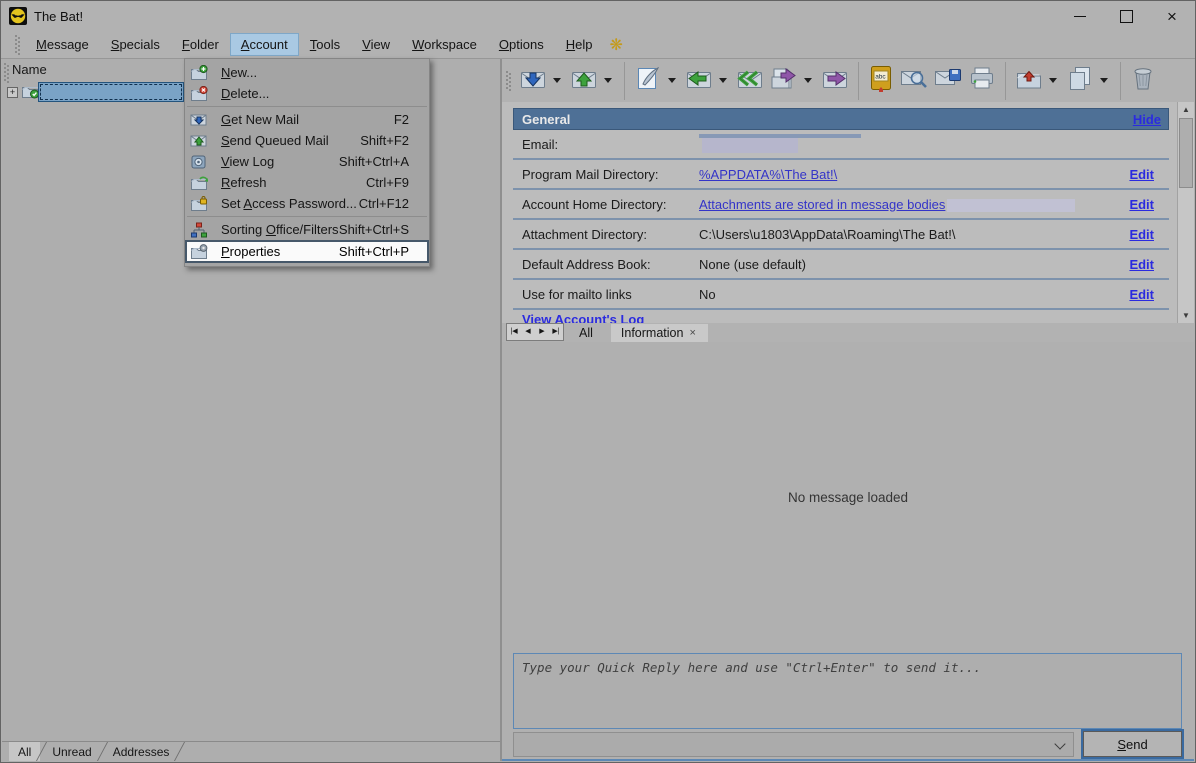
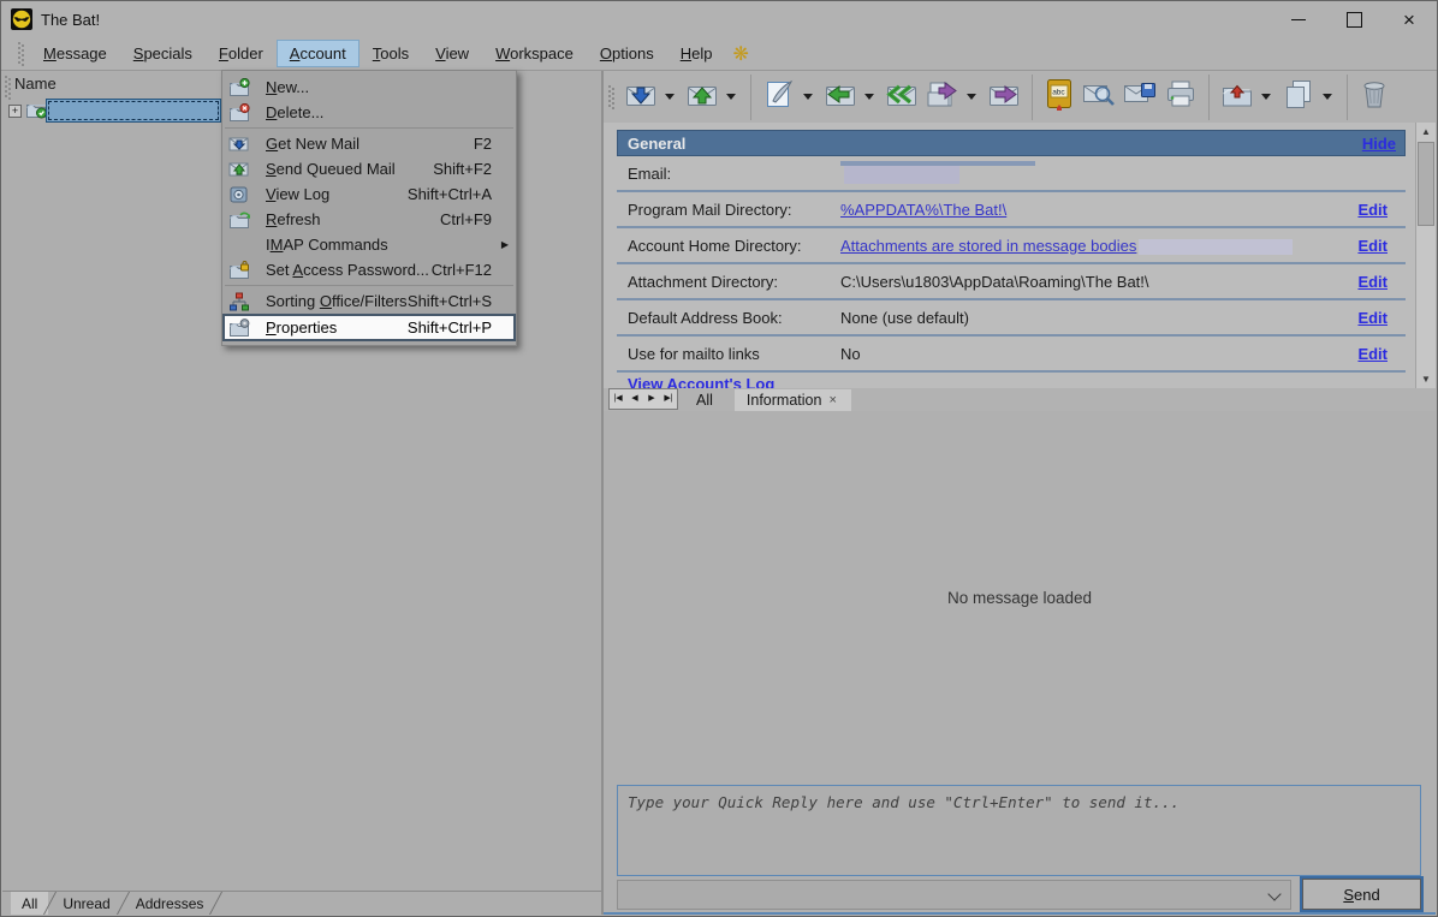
  The Bat!
  ×
  Message
  Specials
  Folder
  Account
  Tools
  View
  Workspace
  Options
  Help
  ❋
  Name
  +
  All
  Unread
  Addresses
  General
  Hide
  Email:
  Program Mail Directory:
  %APPDATA%\The Bat!\
  Edit
  Account Home Directory:
  Attachments are stored in message bodies
  Edit
  Attachment Directory:
  C:\Users\u1803\AppData\Roaming\The Bat!\
  Edit
  Default Address Book:
  None (use default)
  Edit
  Use for mailto links
  No
  Edit
  View Account's Log
  ▲
  ▼
  All
  Information
  ×
  No message loaded
  Type your Quick Reply here and use "Ctrl+Enter" to send it...
  S
  end
  New...
  Delete...
  Get New Mail
  F2
  Send Queued Mail
  Shift+F2
  View Log
  Shift+Ctrl+A
  Refresh
  Ctrl+F9
+ IMAP Commands
+ ▶
  Set Access Password...
  Ctrl+F12
  Sorting Office/Filters
  Shift+Ctrl+S
  Properties
  Shift+Ctrl+P
